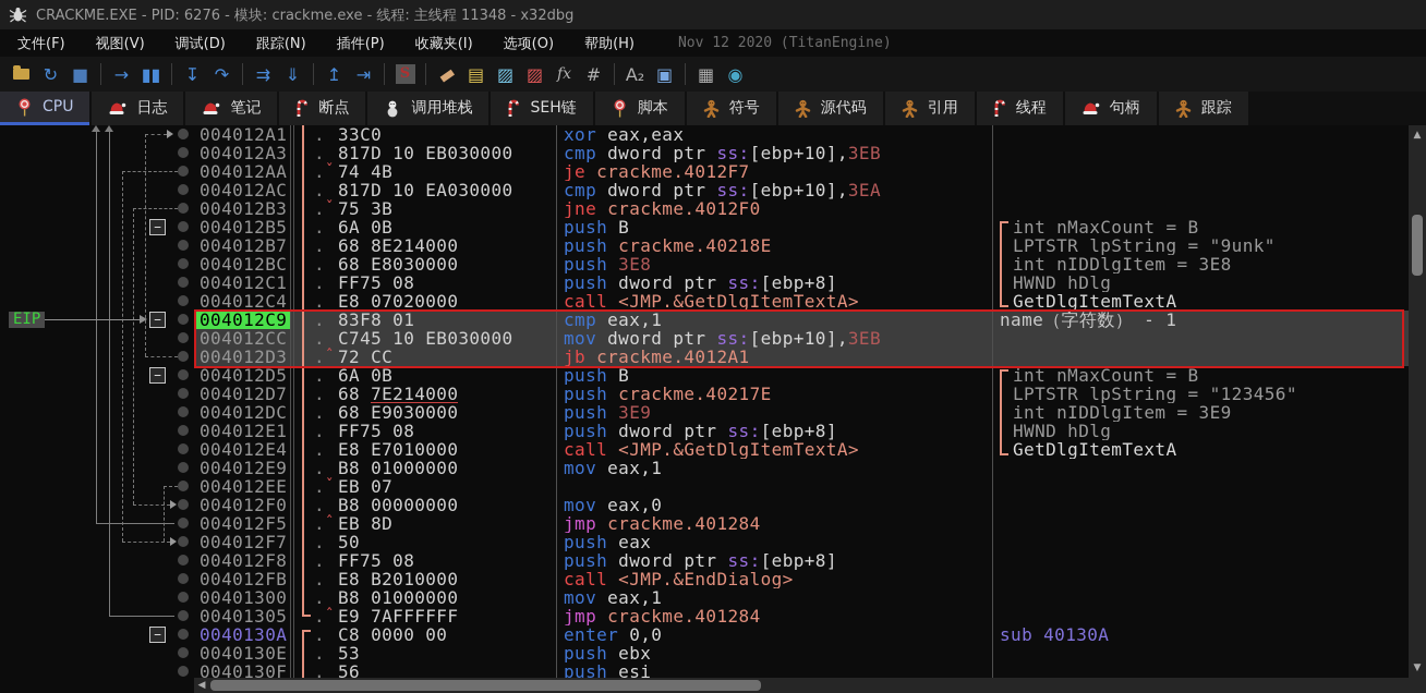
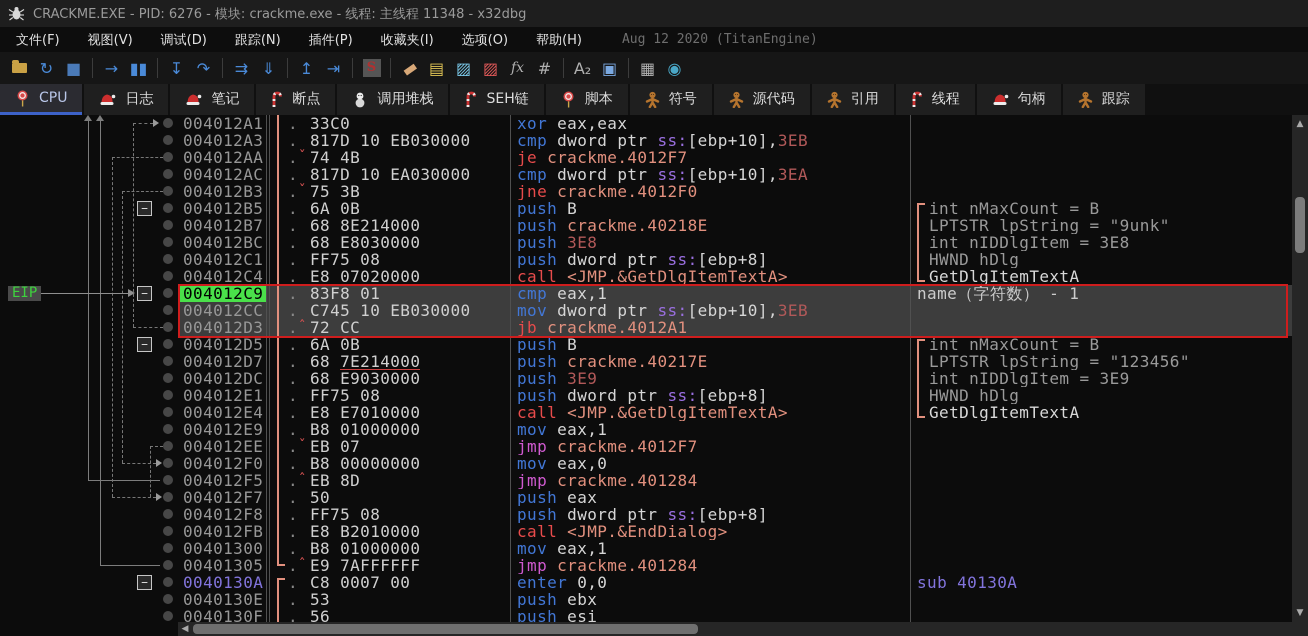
  CRACKME.EXE - PID: 6276 - 模块: crackme.exe - 线程: 主线程 11348 - x32dbg
  文件(F)
  视图(V)
  调试(D)
  跟踪(N)
  插件(P)
  收藏夹(I)
  选项(O)
  帮助(H)
- Nov 12 2020 (TitanEngine)
+ Aug 12 2020 (TitanEngine)
  ↻
  ■
  →
  ▮▮
  ↧
  ↷
  ⇉
  ⇓
  ↥
  ⇥
  S
  ▤
  ▨
  ▨
  fx
  #
  A₂
  ▣
  ▦
  ◉
  CPU
  日志
  笔记
  断点
  调用堆栈
  SEH链
  脚本
  符号
  源代码
  引用
  线程
  句柄
  跟踪
  −
  −
  −
  −
  EIP
  004012A1
  .
  33C0
  xor eax,eax
  004012A3
  .
  817D 10 EB030000
  cmp dword ptr ss:[ebp+10],3EB
  004012AA
  .
  ˇ
  74 4B
  je crackme.4012F7
  004012AC
  .
  817D 10 EA030000
  cmp dword ptr ss:[ebp+10],3EA
  004012B3
  .
  ˇ
  75 3B
  jne crackme.4012F0
  004012B5
  .
  6A 0B
  push B
  int nMaxCount = B
  004012B7
  .
  68 8E214000
  push crackme.40218E
  LPTSTR lpString = "9unk"
  004012BC
  .
  68 E8030000
  push 3E8
  int nIDDlgItem = 3E8
  004012C1
  .
  FF75 08
  push dword ptr ss:[ebp+8]
  HWND hDlg
  004012C4
  .
  E8 07020000
  call <JMP.&GetDlgItemTextA>
  GetDlgItemTextA
  004012C9
  .
  83F8 01
  cmp eax,1
  name（字符数） - 1
  004012CC
  .
  C745 10 EB030000
  mov dword ptr ss:[ebp+10],3EB
  004012D3
  .
  ˆ
  72 CC
  jb crackme.4012A1
  004012D5
  .
  6A 0B
  push B
  int nMaxCount = B
  004012D7
  .
  68
  7E214000
  push crackme.40217E
  LPTSTR lpString = "123456"
  004012DC
  .
  68 E9030000
  push 3E9
  int nIDDlgItem = 3E9
  004012E1
  .
  FF75 08
  push dword ptr ss:[ebp+8]
  HWND hDlg
  004012E4
  .
  E8 E7010000
  call <JMP.&GetDlgItemTextA>
  GetDlgItemTextA
  004012E9
  .
  B8 01000000
  mov eax,1
  004012EE
  .
  ˇ
  EB 07
+ jmp crackme.4012F7
  004012F0
  .
  B8 00000000
  mov eax,0
  004012F5
  .
  ˆ
  EB 8D
  jmp crackme.401284
  004012F7
  .
  50
  push eax
  004012F8
  .
  FF75 08
  push dword ptr ss:[ebp+8]
  004012FB
  .
  E8 B2010000
  call <JMP.&EndDialog>
  00401300
  .
  B8 01000000
  mov eax,1
  00401305
  .
  ˆ
  E9 7AFFFFFF
  jmp crackme.401284
  0040130A
  .
- C8 0000 00
+ C8 0007 00
  enter 0,0
  sub_40130A
  0040130E
  .
  53
  push ebx
  0040130F
  .
  56
  push esi
  ▲
  ▼
  ◀
